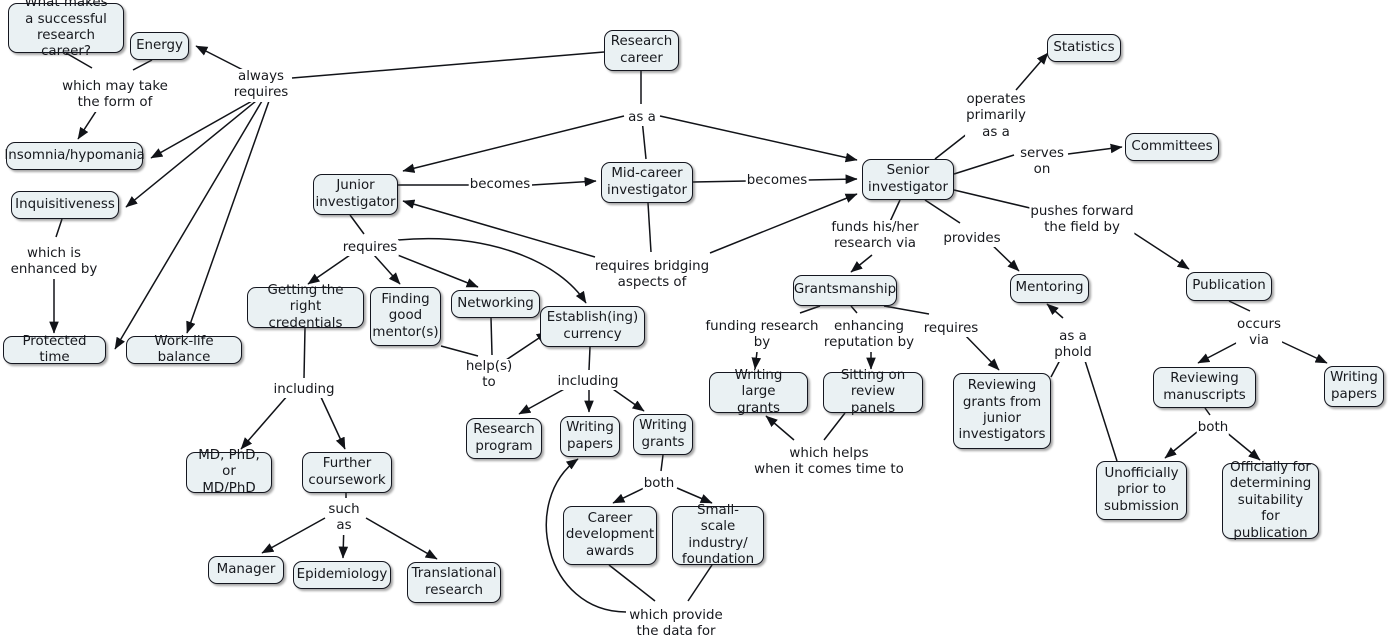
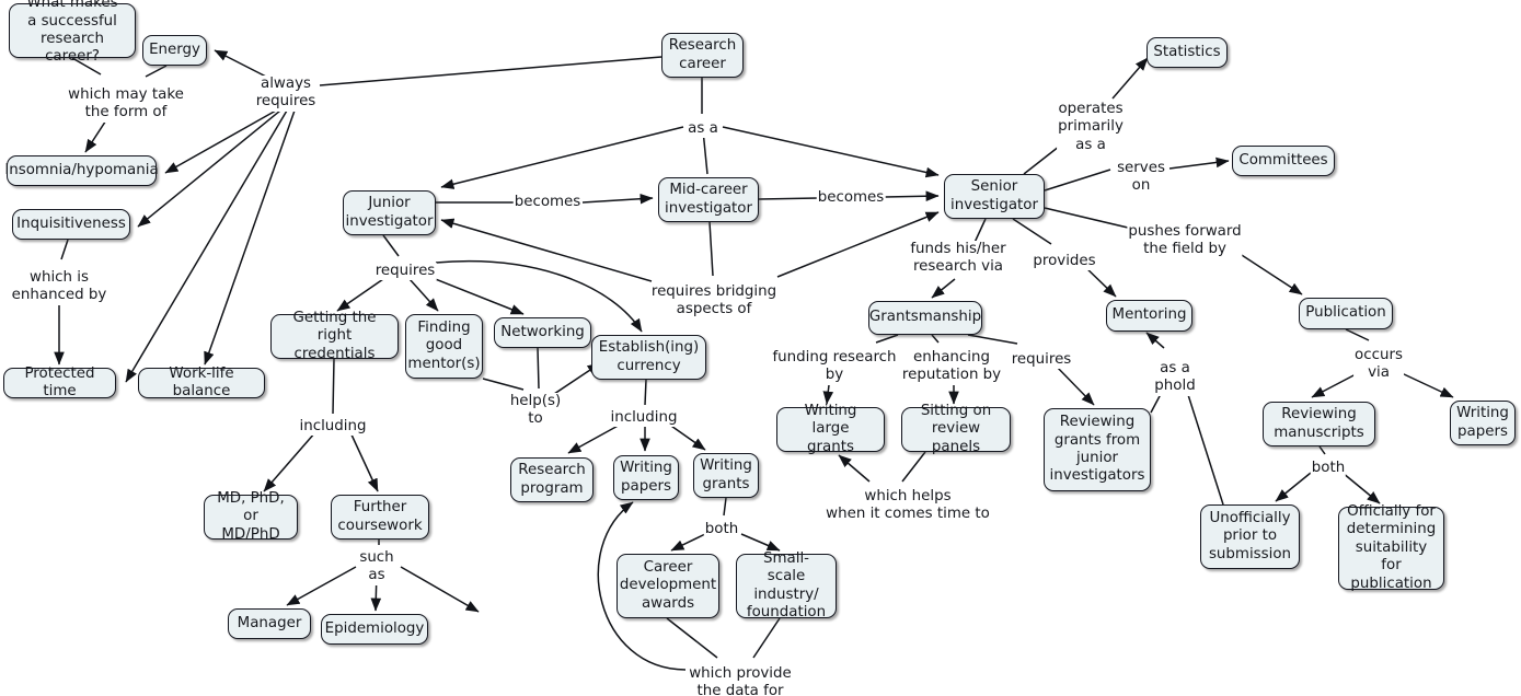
  What makes
  a successful
  research career?
  Energy
  Insomnia/hypomania
  Inquisitiveness
  Protected time
  Work-life balance
  Research
  career
  Junior
  investigator
  Mid-career
  investigator
  Senior
  investigator
  Statistics
  Committees
  Getting the
  right credentials
  Finding
  good
  mentor(s)
  Networking
  Establish(ing)
  currency
  Grantsmanship
  Mentoring
  Publication
  MD, PhD,
  or MD/PhD
  Further
  coursework
  Manager
  Epidemiology
- Translational
- research
  Research
  program
  Writing
  papers
  Writing
  grants
  Career
  development
  awards
  Small-scale
  industry/
  foundation
  Writing large
  grants
  Sitting on
  review panels
  Reviewing
  grants from
  junior
  investigators
  Reviewing
  manuscripts
  Writing
  papers
  Unofficially
  prior to
  submission
  Officially for
  determining
  suitability for
  publication
  always
  requires
  which may take
  the form of
  which is
  enhanced by
  as a
  becomes
  becomes
  operates
  primarily
  as a
  serves
  on
  pushes forward
  the field by
  requires
  requires bridging
  aspects of
  funds his/her
  research via
  provides
  help(s)
  to
  including
  including
  funding research
  by
  enhancing
  reputation by
  requires
  as a
  phold
  occurs
  via
  such
  as
  both
  both
  which helps
  when it comes time to
  which provide
  the data for
